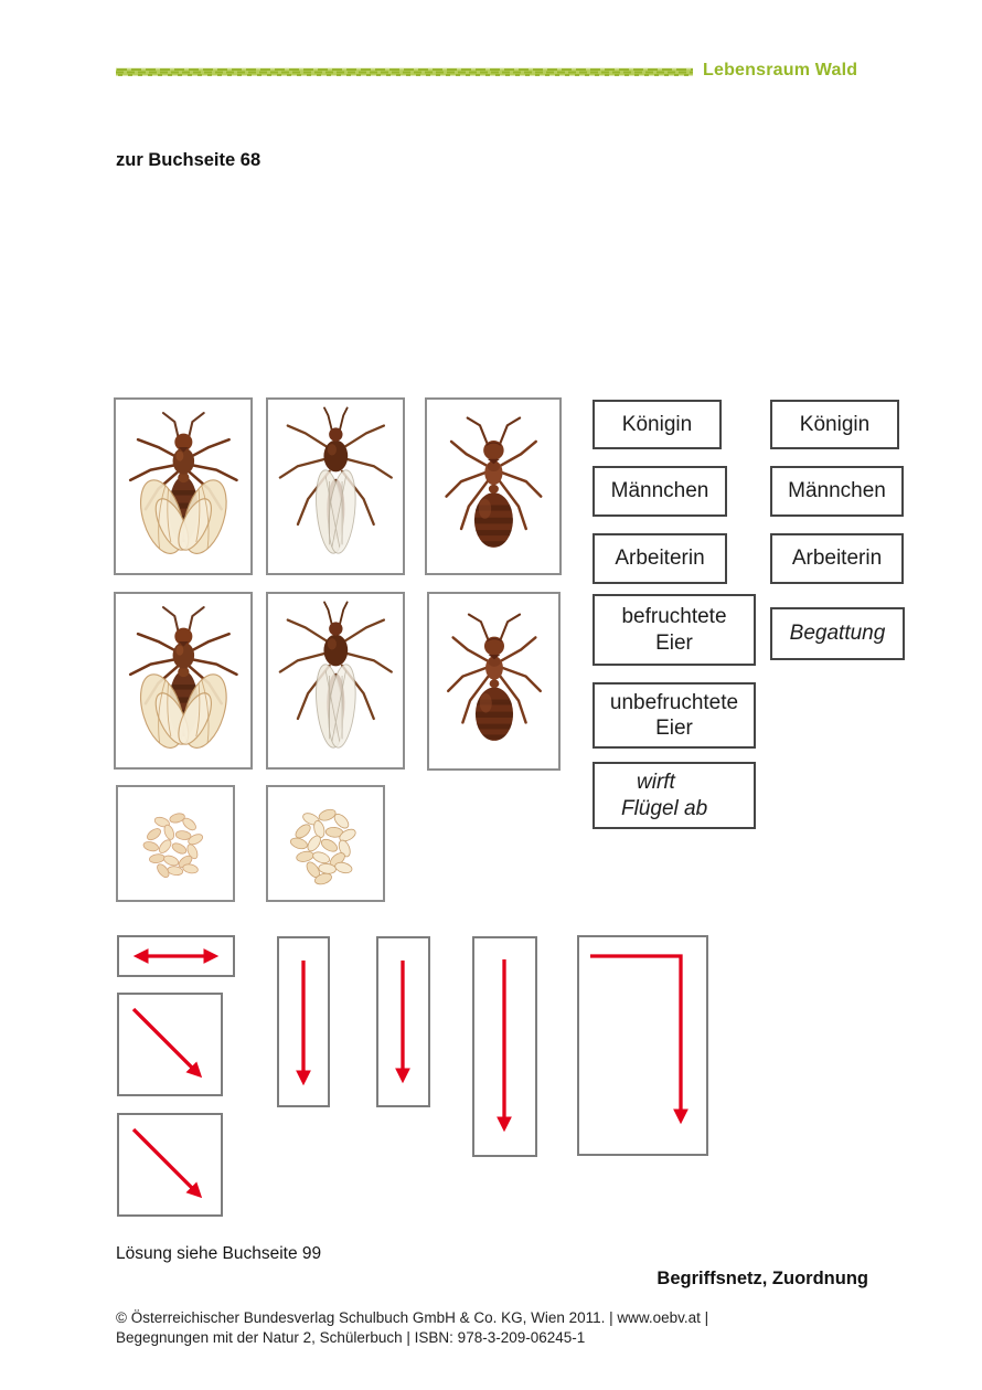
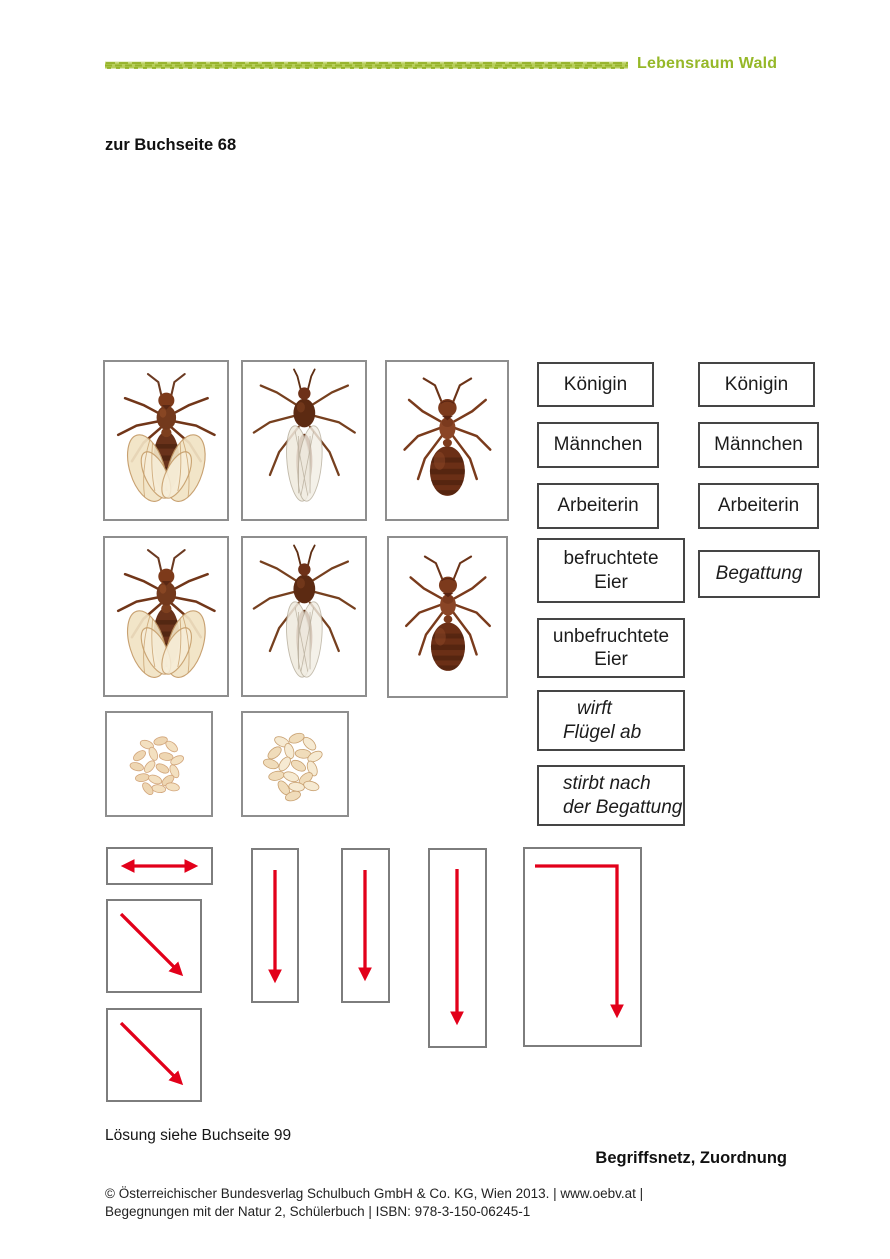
  Lebensraum Wald
  zur Buchseite 68
  Königin
  Männchen
  Arbeiterin
  befruchtete
  Eier
  unbefruchtete
  Eier
  wirft
  Flügel ab
+ stirbt nach
+ der Begattung
  Königin
  Männchen
  Arbeiterin
  Begattung
  Lösung siehe Buchseite 99
  Begriffsnetz, Zuordnung
- © Österreichischer Bundesverlag Schulbuch GmbH & Co. KG, Wien 2011. | www.oebv.at |
+ © Österreichischer Bundesverlag Schulbuch GmbH & Co. KG, Wien 2013. | www.oebv.at |
- Begegnungen mit der Natur 2, Schülerbuch | ISBN: 978-3-209-06245-1
+ Begegnungen mit der Natur 2, Schülerbuch | ISBN: 978-3-150-06245-1
